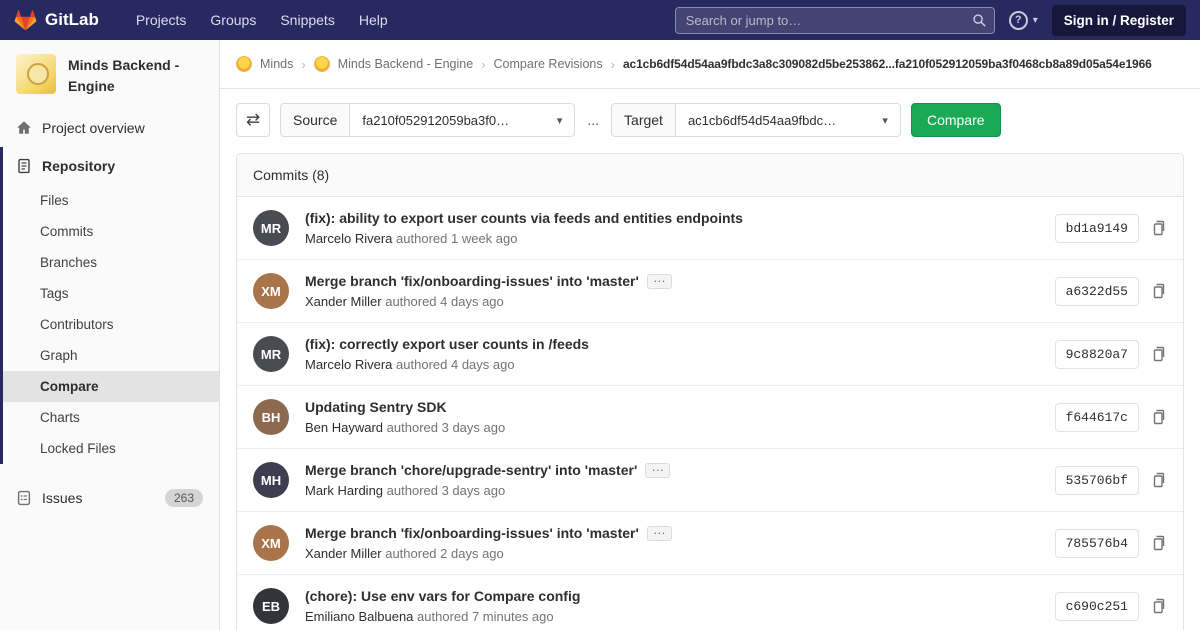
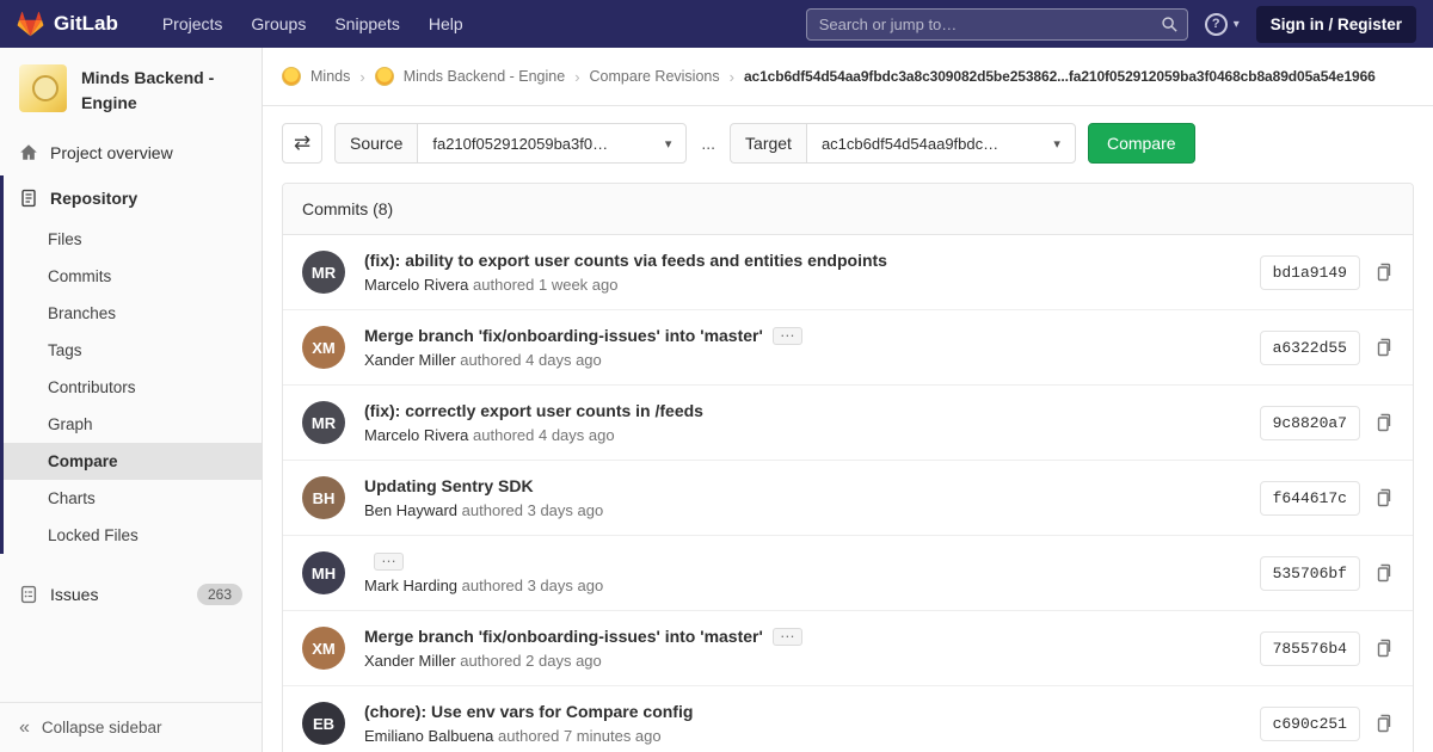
  GitLab
  Projects
  Groups
  Snippets
  Help
  Search or jump to…
  ?
  ▾
  Sign in / Register
  Minds Backend - Engine
  Project overview
  Repository
  Files
  Commits
  Branches
  Tags
  Contributors
  Graph
  Compare
  Charts
  Locked Files
  Issues
  263
+ «
+ Collapse sidebar
  Minds
  ›
  Minds Backend - Engine
  ›
  Compare Revisions
  ›
  ac1cb6df54d54aa9fbdc3a8c309082d5be253862...fa210f052912059ba3f0468cb8a89d05a54e1966
  ⇄
  Source
  fa210f052912059ba3f0…
  ▾
  ...
  Target
  ac1cb6df54d54aa9fbdc…
  ▾
  Compare
  Commits (8)
  MR
  (fix): ability to export user counts via feeds and entities endpoints
  Marcelo Rivera authored 1 week ago
  bd1a9149
  XM
  Merge branch 'fix/onboarding-issues' into 'master'
  …
  Xander Miller authored 4 days ago
  a6322d55
  MR
  (fix): correctly export user counts in /feeds
  Marcelo Rivera authored 4 days ago
  9c8820a7
  BH
  Updating Sentry SDK
  Ben Hayward authored 3 days ago
  f644617c
  MH
- Merge branch 'chore/upgrade-sentry' into 'master'
  …
  Mark Harding authored 3 days ago
  535706bf
  XM
  Merge branch 'fix/onboarding-issues' into 'master'
  …
  Xander Miller authored 2 days ago
  785576b4
  EB
  (chore): Use env vars for Compare config
  Emiliano Balbuena authored 7 minutes ago
  c690c251
